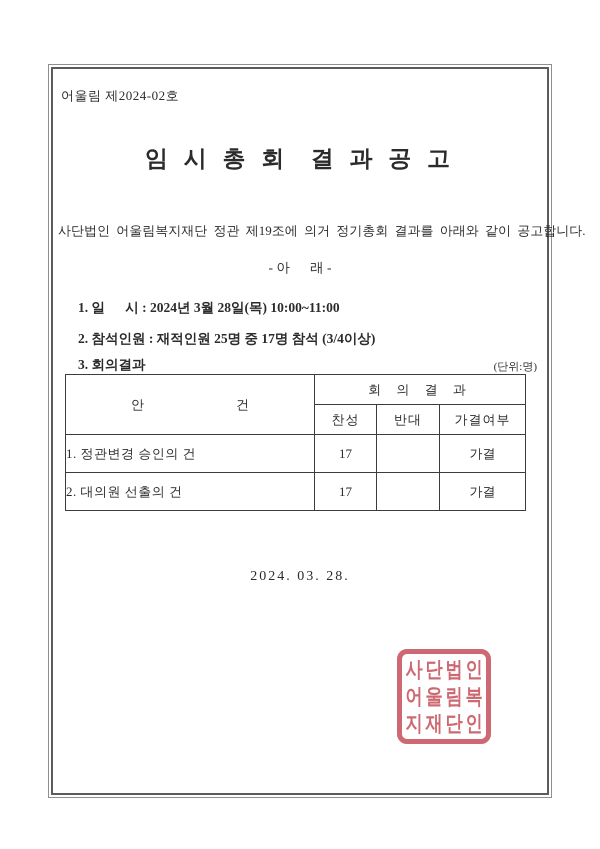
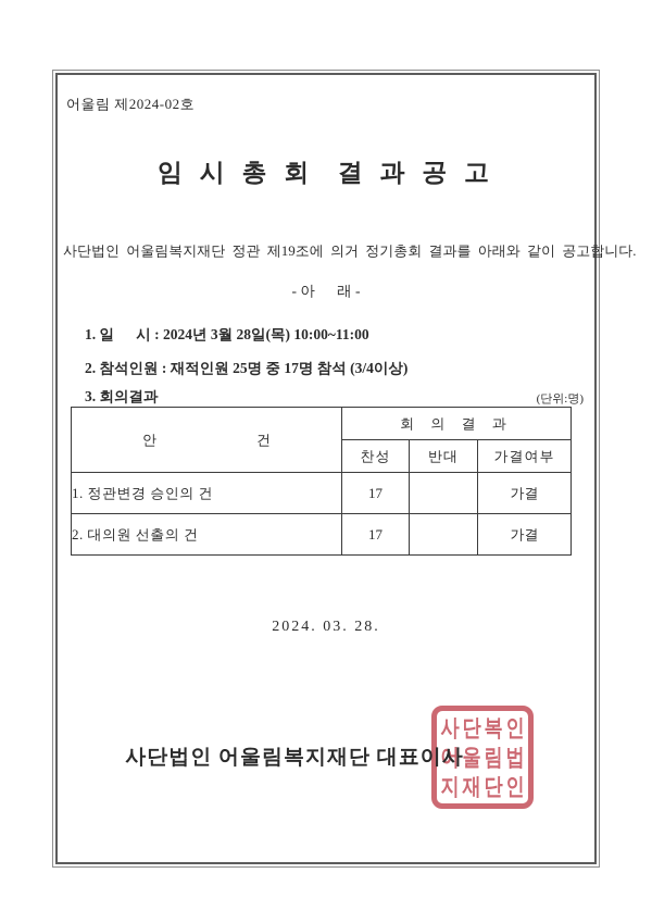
  어울림 제2024-02호
  임 시 총 회 결 과 공 고
  사단법인 어울림복지재단 정관 제19조에 의거 정기총회 결과를 아래와 같이 공고합니다.
  - 아 래 -
  1. 일 시 : 2024년 3월 28일(목) 10:00~11:00
  2. 참석인원 : 재적인원 25명 중 17명 참석 (3/4이상)
  3. 회의결과
  (단위:명)
  안 건	회 의 결 과
  찬성	반대	가결여부
  1. 정관변경 승인의 건	17		가결
  2. 대의원 선출의 건	17		가결
  2024. 03. 28.
  사
  단
- 법
+ 복
  인
  어
  울
  림
- 복
+ 법
  지
  재
  단
  인
+ 사단법인 어울림복지재단 대표이사
